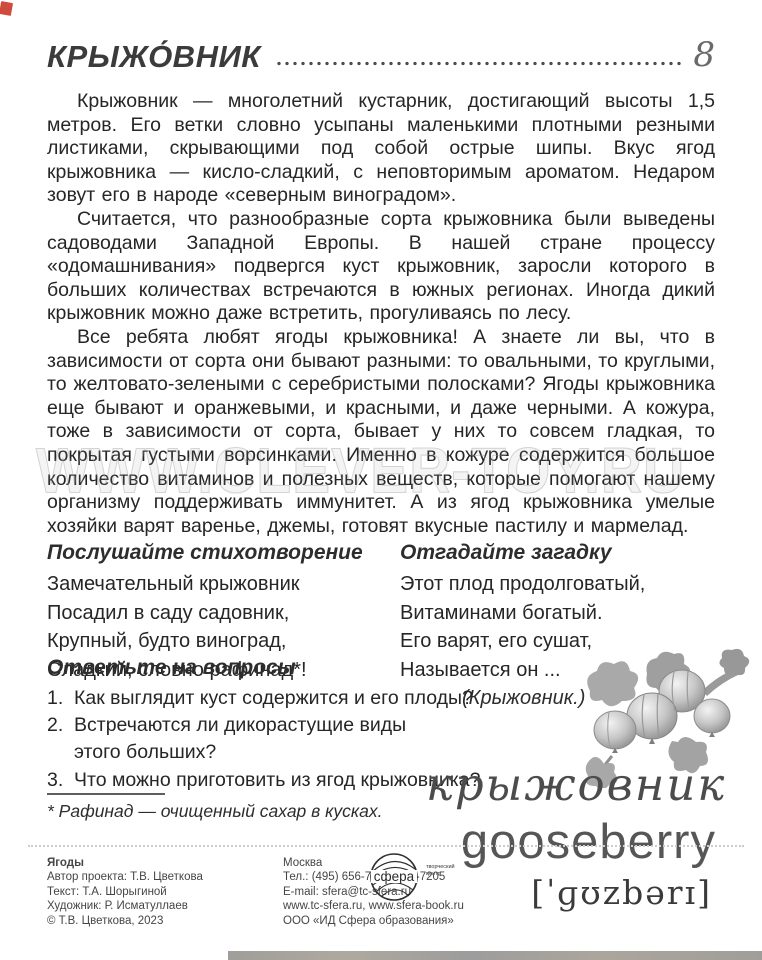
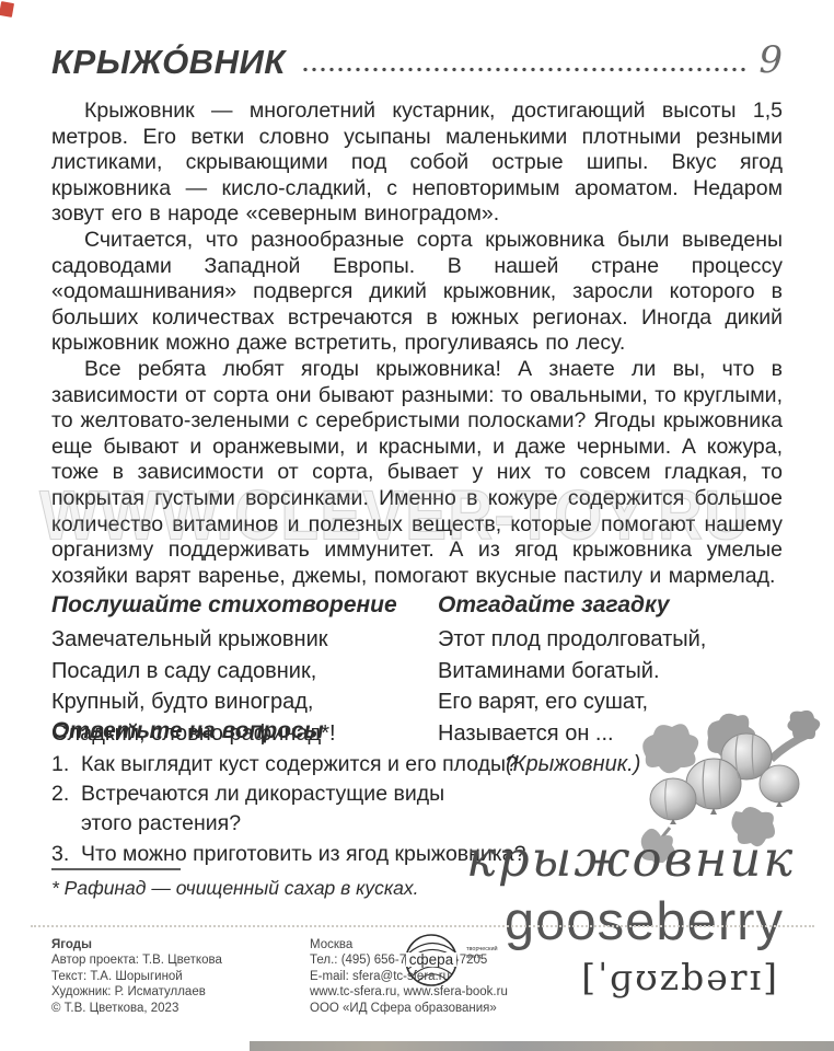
  КРЫЖО́ВНИК
- 8
+ 9
  Крыжовник — многолетний кустарник, достигающий высоты 1,5 метров. Его ветки словно усыпаны маленькими плотными резными листиками, скрывающими под собой острые шипы. Вкус ягод крыжовника — кисло-сладкий, с неповторимым ароматом. Недаром зовут его в народе «северным виноградом».
- Считается, что разнообразные сорта крыжовника были выведены садоводами Западной Европы. В нашей стране процессу «одомашнивания» подвергся куст крыжовник, заросли которого в больших количествах встречаются в южных регионах. Иногда дикий крыжовник можно даже встретить, прогуливаясь по лесу.
+ Считается, что разнообразные сорта крыжовника были выведены садоводами Западной Европы. В нашей стране процессу «одомашнивания» подвергся дикий крыжовник, заросли которого в больших количествах встречаются в южных регионах. Иногда дикий крыжовник можно даже встретить, прогуливаясь по лесу.
- Все ребята любят ягоды крыжовника! А знаете ли вы, что в зависимости от сорта они бывают разными: то овальными, то круглыми, то желтовато-зелеными с серебристыми полосками? Ягоды крыжовника еще бывают и оранжевыми, и красными, и даже черными. А кожура, тоже в зависимости от сорта, бывает у них то совсем гладкая, то покрытая густыми ворсинками. Именно в кожуре содержится большое количество витаминов и полезных веществ, которые помогают нашему организму поддерживать иммунитет. А из ягод крыжовника умелые хозяйки варят варенье, джемы, готовят вкусные пастилу и мармелад.
+ Все ребята любят ягоды крыжовника! А знаете ли вы, что в зависимости от сорта они бывают разными: то овальными, то круглыми, то желтовато-зелеными с серебристыми полосками? Ягоды крыжовника еще бывают и оранжевыми, и красными, и даже черными. А кожура, тоже в зависимости от сорта, бывает у них то совсем гладкая, то покрытая густыми ворсинками. Именно в кожуре содержится большое количество витаминов и полезных веществ, которые помогают нашему организму поддерживать иммунитет. А из ягод крыжовника умелые хозяйки варят варенье, джемы, помогают вкусные пастилу и мармелад.
  WWW.CLEVER-TOY.RU
  Послушайте стихотворение
  Замечательный крыжовник
  Посадил в саду садовник,
  Крупный, будто виноград,
  Сладкий, словно рафинад*!
  Отгадайте загадку
  Этот плод продолговатый,
  Витаминами богатый.
  Его варят, его сушат,
  Называется он ...
  (Крыжовник.)
  Ответьте на вопросы
  1.
  Как выглядит куст содержится и его плоды?
  2.
- Встречаются ли дикорастущие виды этого больших?
+ Встречаются ли дикорастущие виды этого растения?
  3.
  Что можно приготовить из ягод крыжовника?
  * Рафинад — очищенный сахар в кусках.
  крыжовник
  gooseberry
  [ˈɡʊzbərɪ]
  Ягоды
  Автор проекта: Т.В. Цветкова
  Текст: Т.А. Шорыгиной
  Художник: Р. Исматуллаев
  © Т.В. Цветкова, 2023
  Москва
  Тел.: (495) 656-7-7205
  E-mail: sfera@tc-sfera.u
  www.tc-sfera.ru, www.sfera-book.ru
  ООО «ИД Сфера образования»
  сфера
